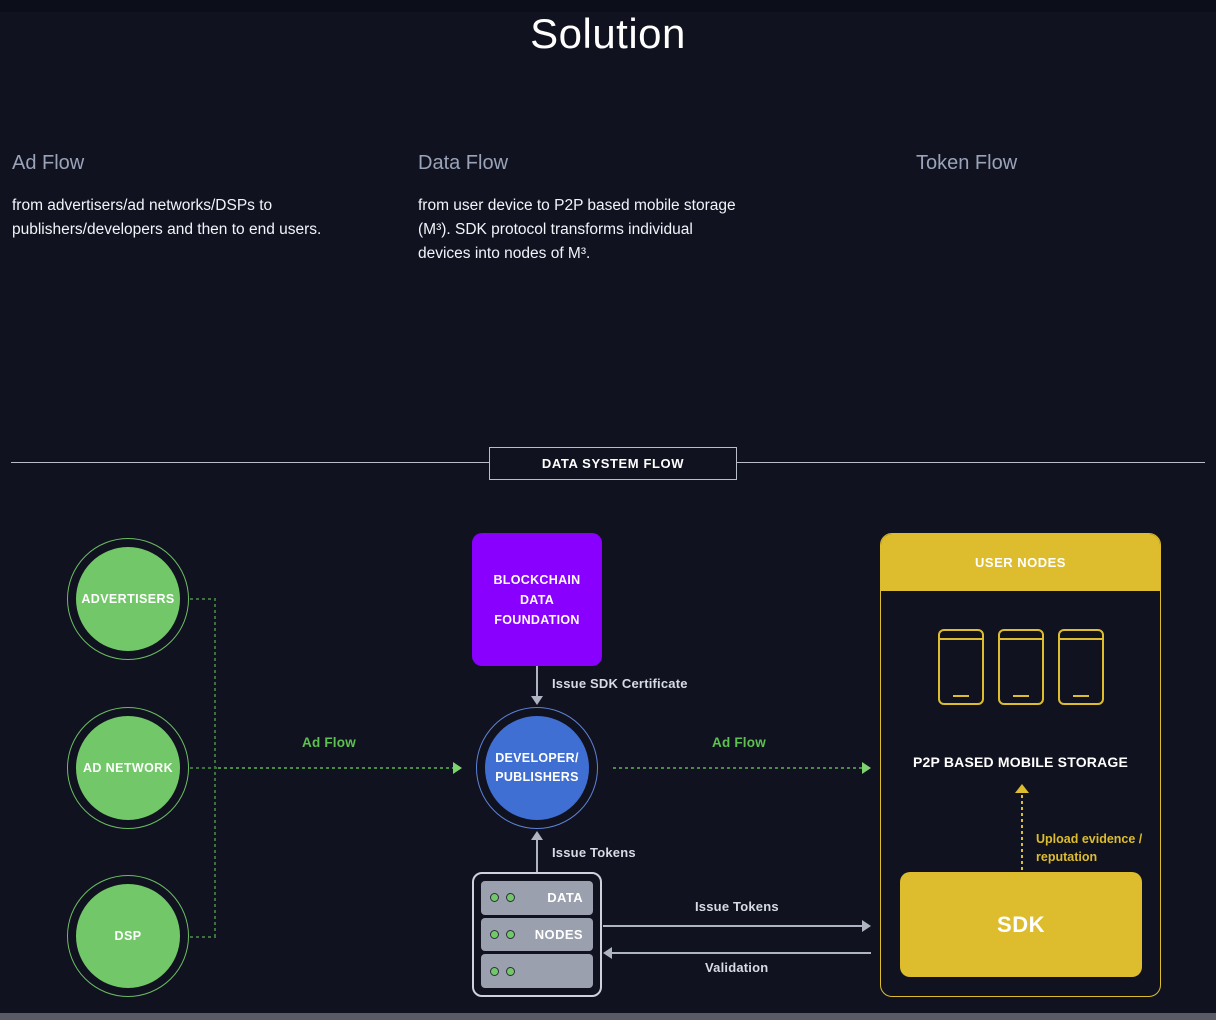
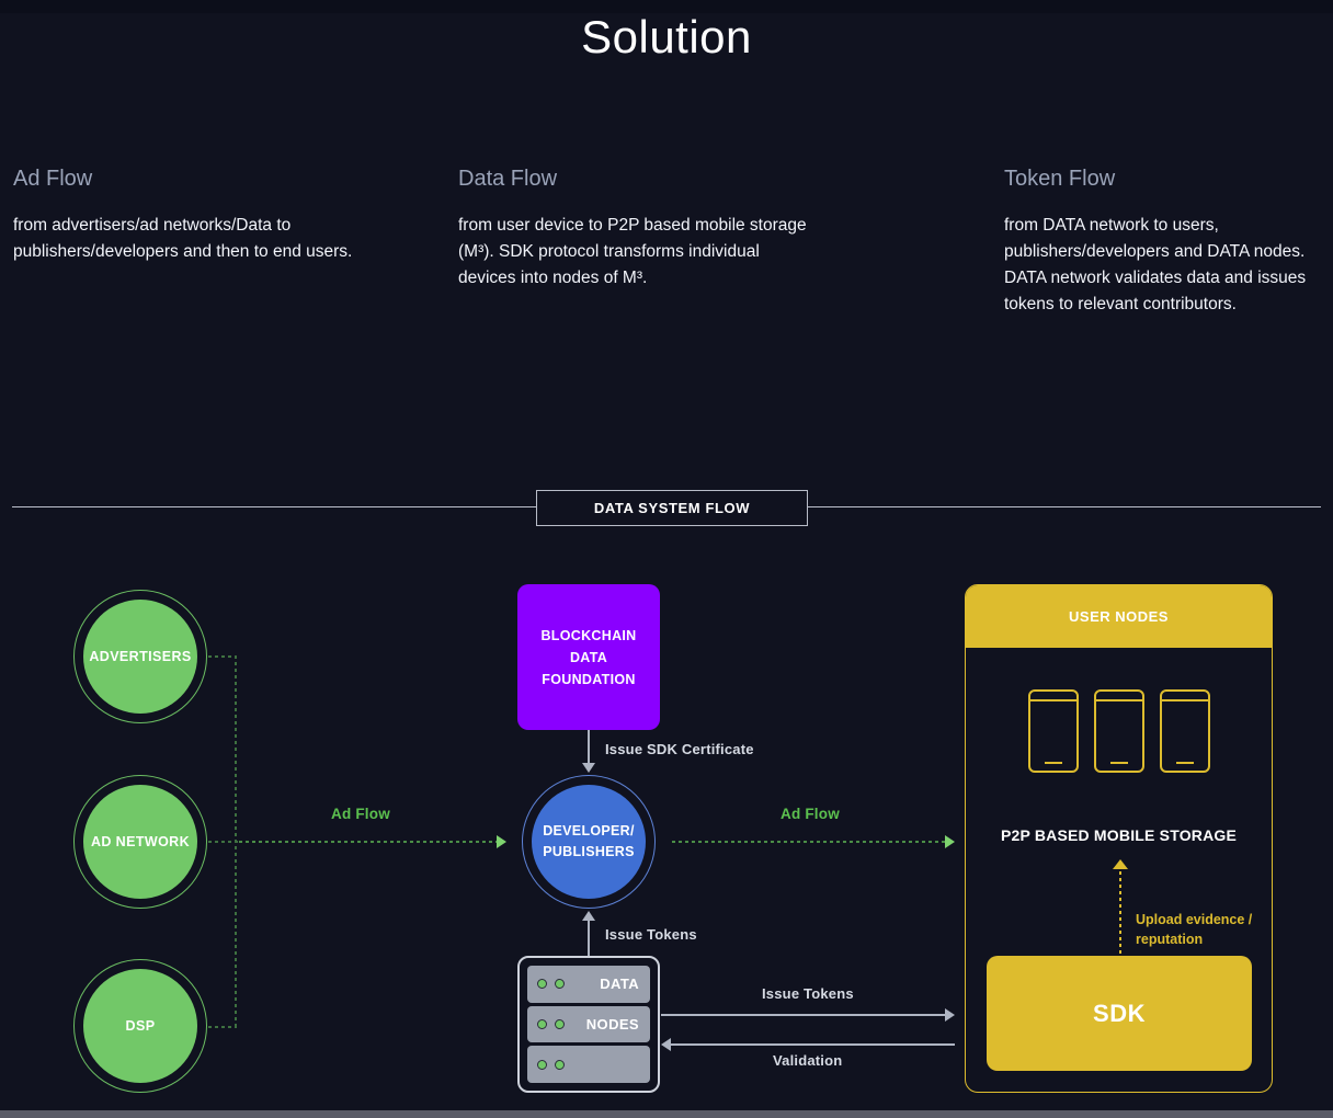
  Solution
  Ad Flow
- from advertisers/ad networks/DSPs to publishers/developers and then to end users.
+ from advertisers/ad networks/Data to publishers/developers and then to end users.
  Data Flow
  from user device to P2P based mobile storage (M³). SDK protocol transforms individual devices into nodes of M³.
  Token Flow
+ from DATA network to users, publishers/developers and DATA nodes. DATA network validates data and issues tokens to relevant contributors.
  DATA SYSTEM FLOW
  ADVERTISERS
  AD NETWORK
  DSP
  Ad Flow
  BLOCKCHAIN
  DATA
  FOUNDATION
  Issue SDK Certificate
  DEVELOPER/
  PUBLISHERS
  Ad Flow
  Issue Tokens
  DATA
  NODES
  Issue Tokens
  Validation
  USER NODES
  P2P BASED MOBILE STORAGE
  Upload evidence / reputation
  SDK
